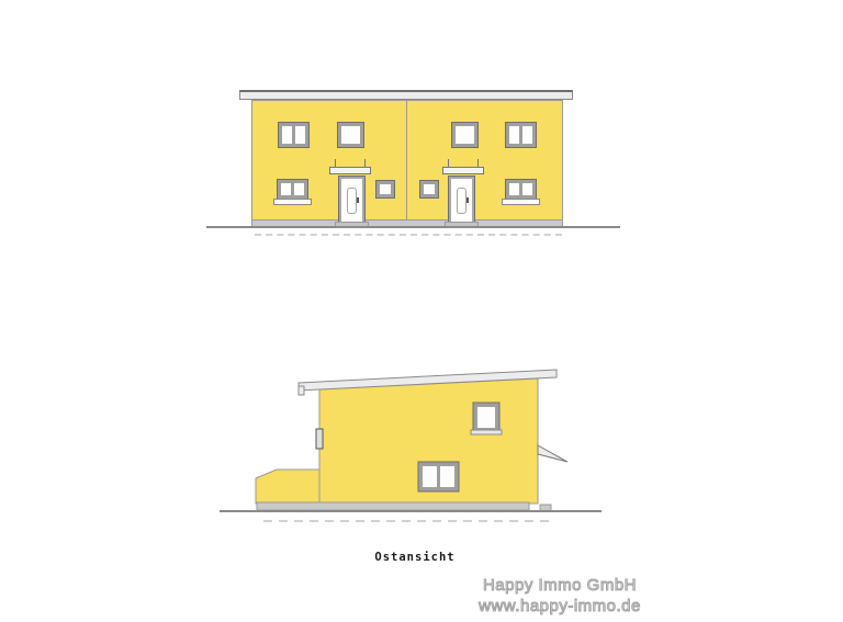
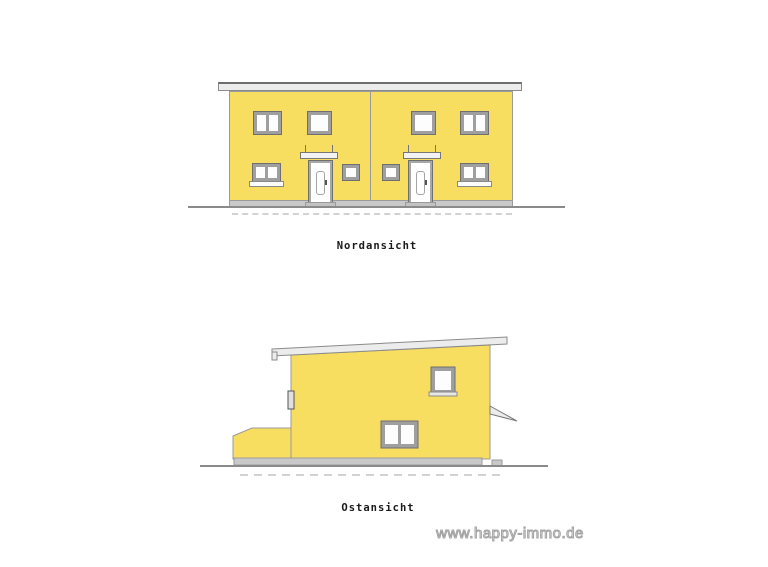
+ Nordansicht
  Ostansicht
- Happy Immo GmbH
  www.happy-immo.de
